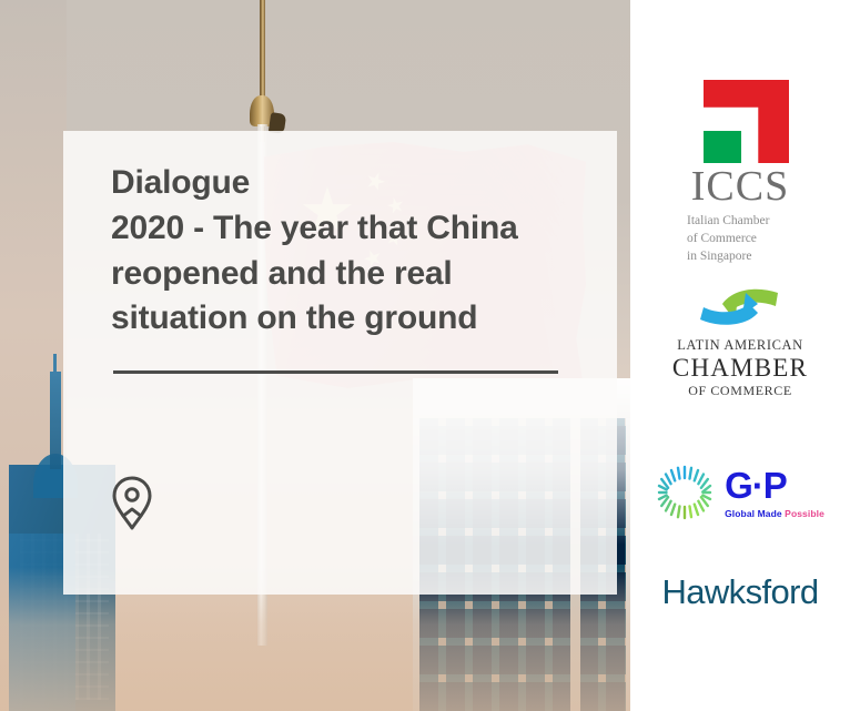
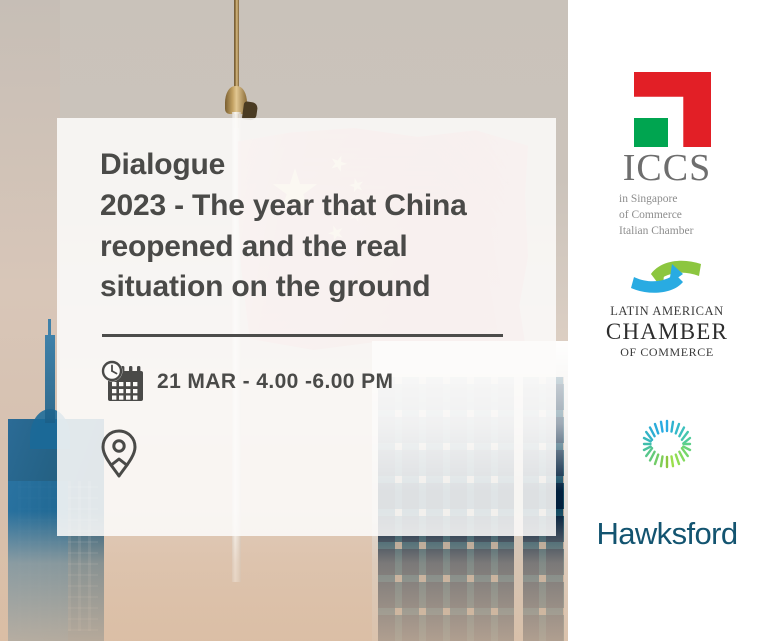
  Dialogue
- 2020 - The year that China
+ 2023 - The year that China
  reopened and the real
  situation on the ground
+ 21 MAR - 4.00 -6.00 PM
  ICCS
- Italian Chamber
+ in Singapore
  of Commerce
- in Singapore
+ Italian Chamber
  LATIN AMERICAN
  CHAMBER
  OF COMMERCE
- G·P
- Global Made Possible
  Hawksford
